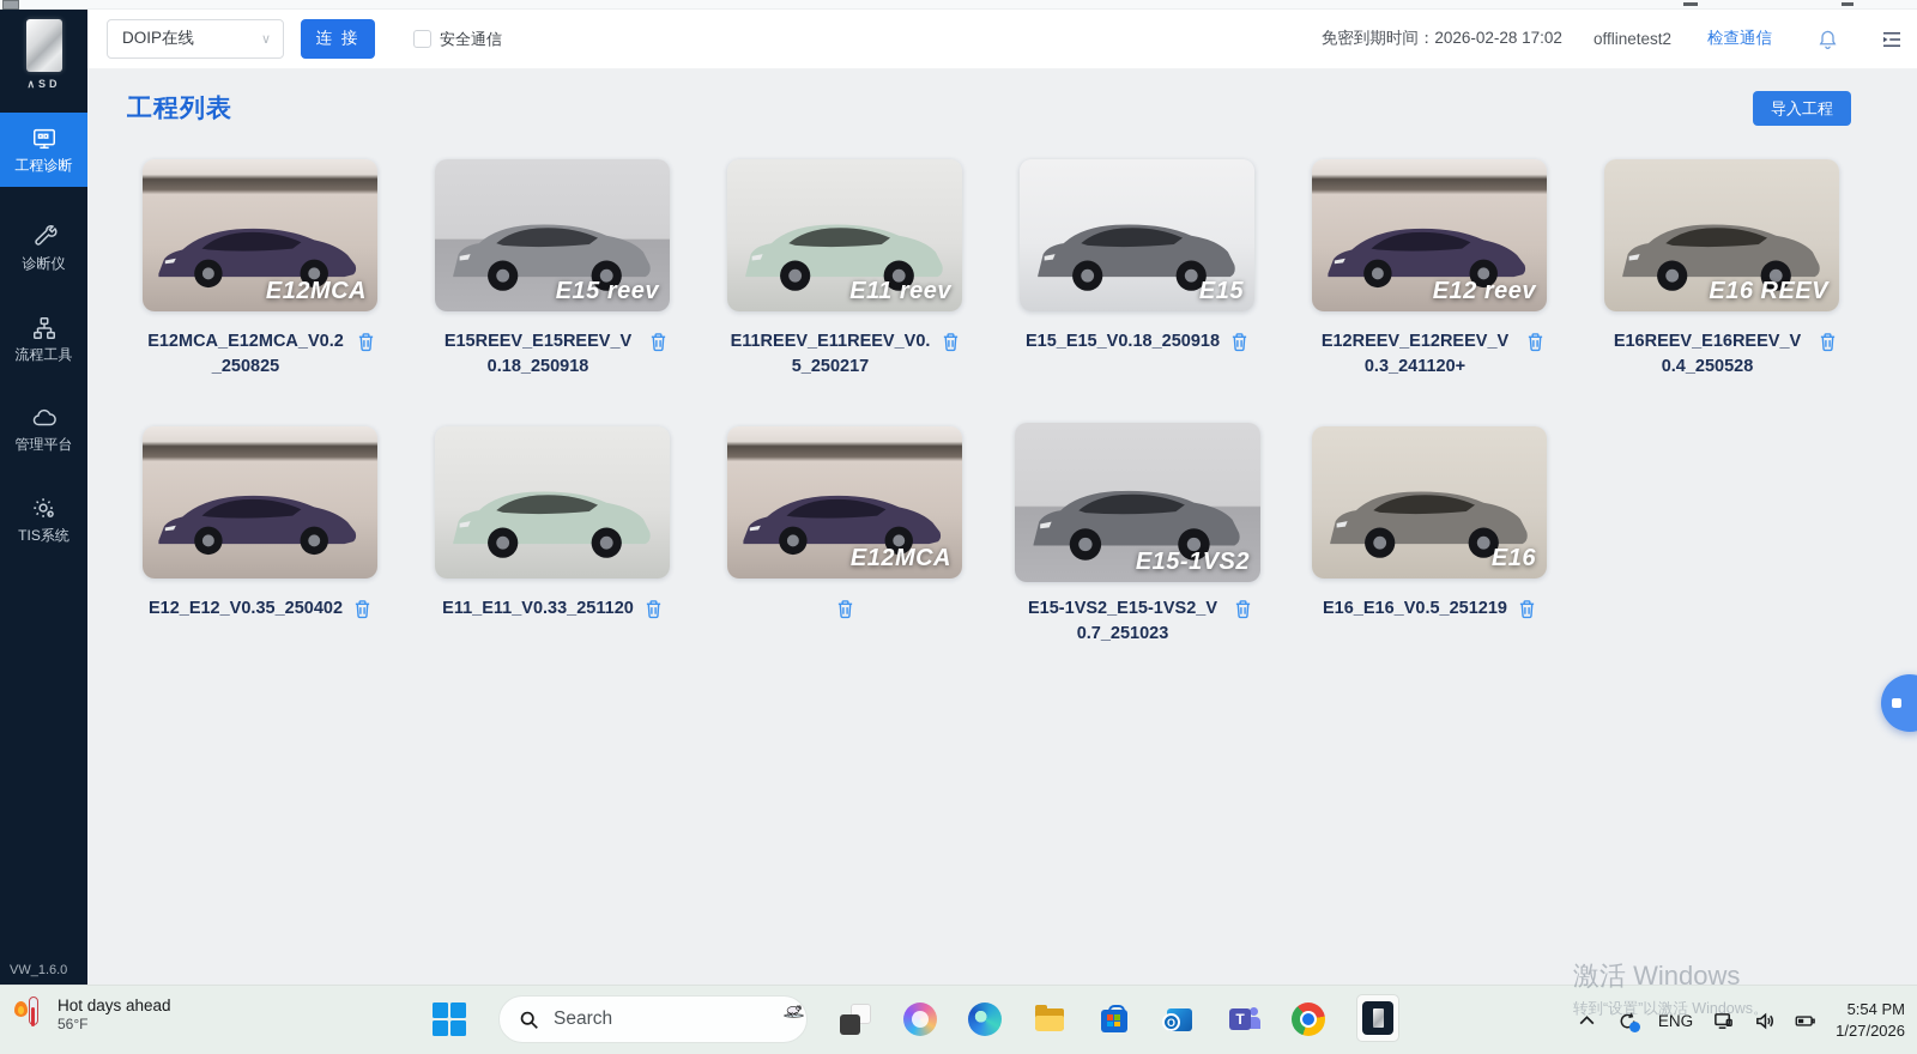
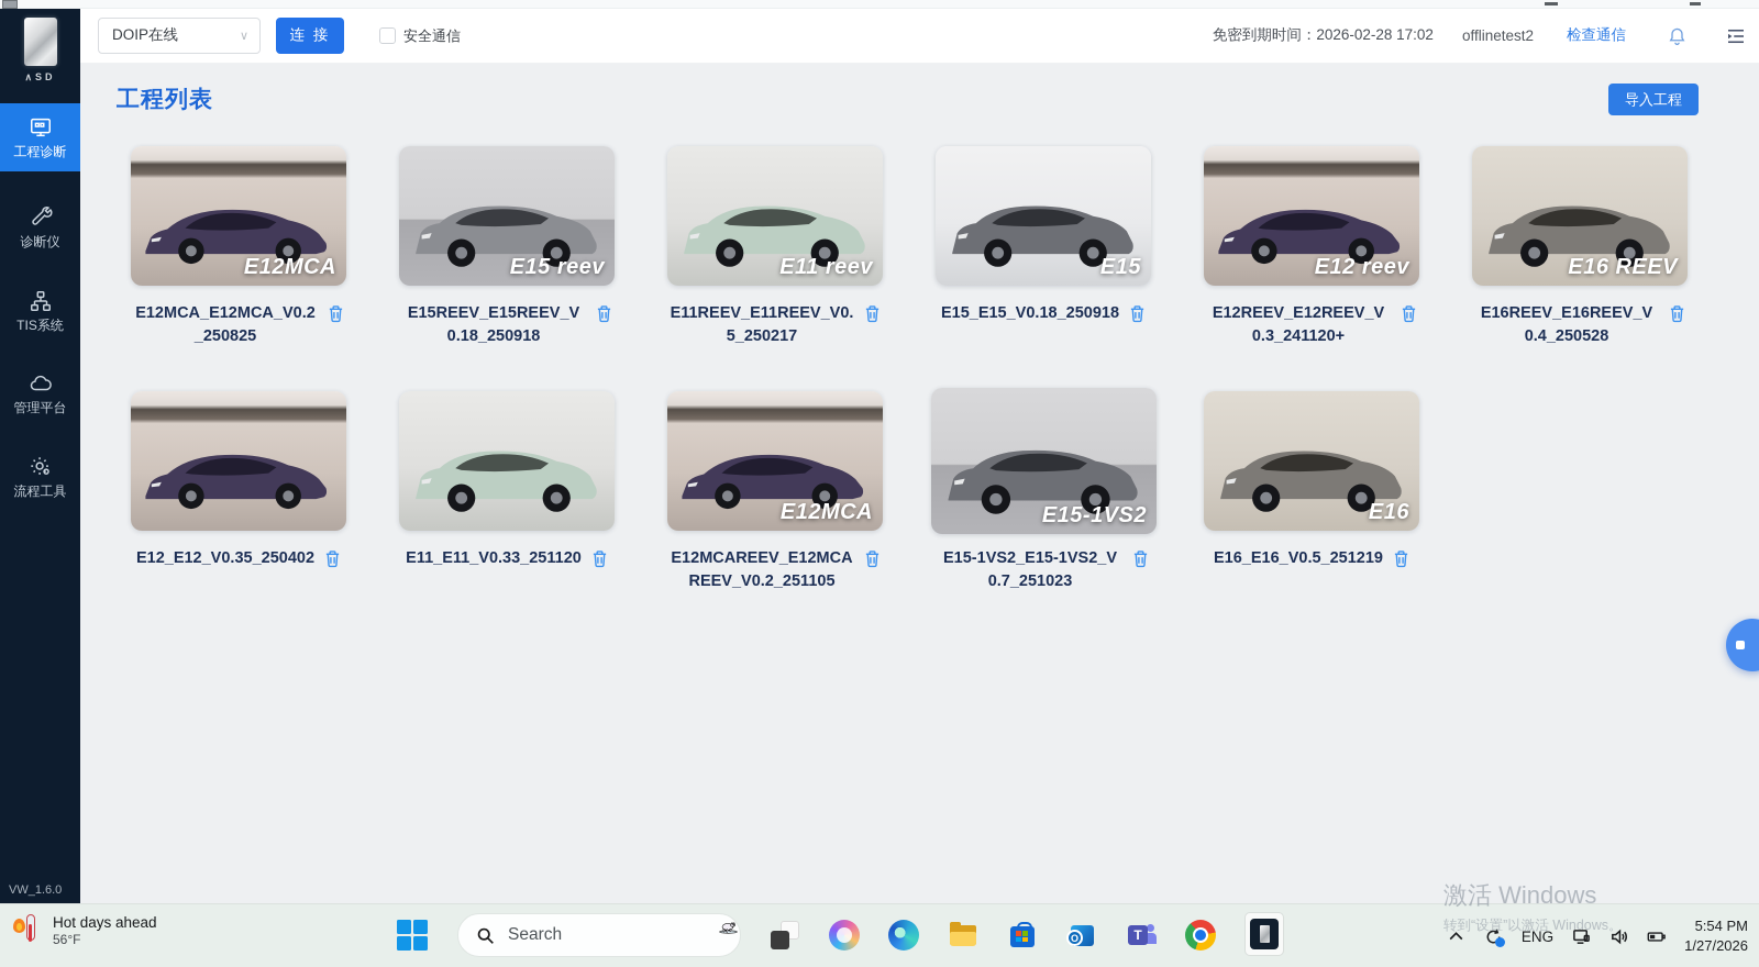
  ∧SD
  工程诊断
  诊断仪
- 流程工具
+ TIS系统
  管理平台
- TIS系统
+ 流程工具
  VW_1.6.0
  DOIP在线
  ∨
  连 接
  安全通信
  免密到期时间：2026-02-28 17:02
  offlinetest2
  检查通信
  工程列表
  导入工程
  E12MCA
  E12MCA_E12MCA_V0.2_250825
  E15 reev
  E15REEV_E15REEV_V0.18_250918
  E11 reev
  E11REEV_E11REEV_V0.5_250217
  E15
  E15_E15_V0.18_250918
  E12 reev
  E12REEV_E12REEV_V0.3_241120+
  E16 REEV
  E16REEV_E16REEV_V0.4_250528
  E12_E12_V0.35_250402
  E11_E11_V0.33_251120
  E12MCA
+ E12MCAREEV_E12MCAREEV_V0.2_251105
  E15-1VS2
  E15-1VS2_E15-1VS2_V0.7_251023
  E16
  E16_E16_V0.5_251219
  激活 Windows
  转到“设置”以激活 Windows。
  Hot days ahead
  56°F
  Search
  O
  T
  ENG
  5:54 PM
  1/27/2026
